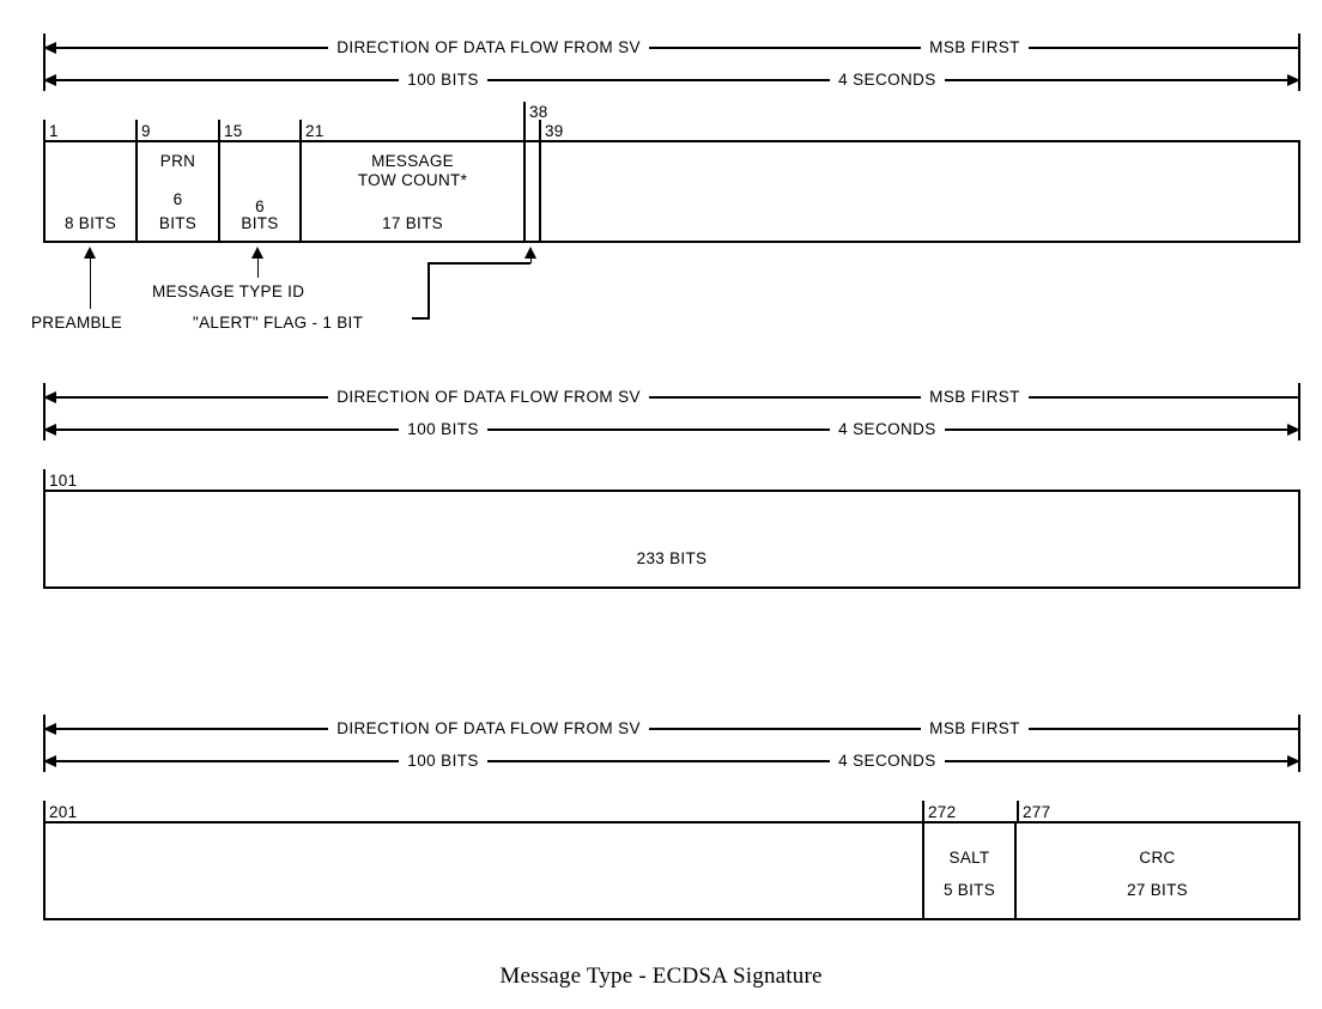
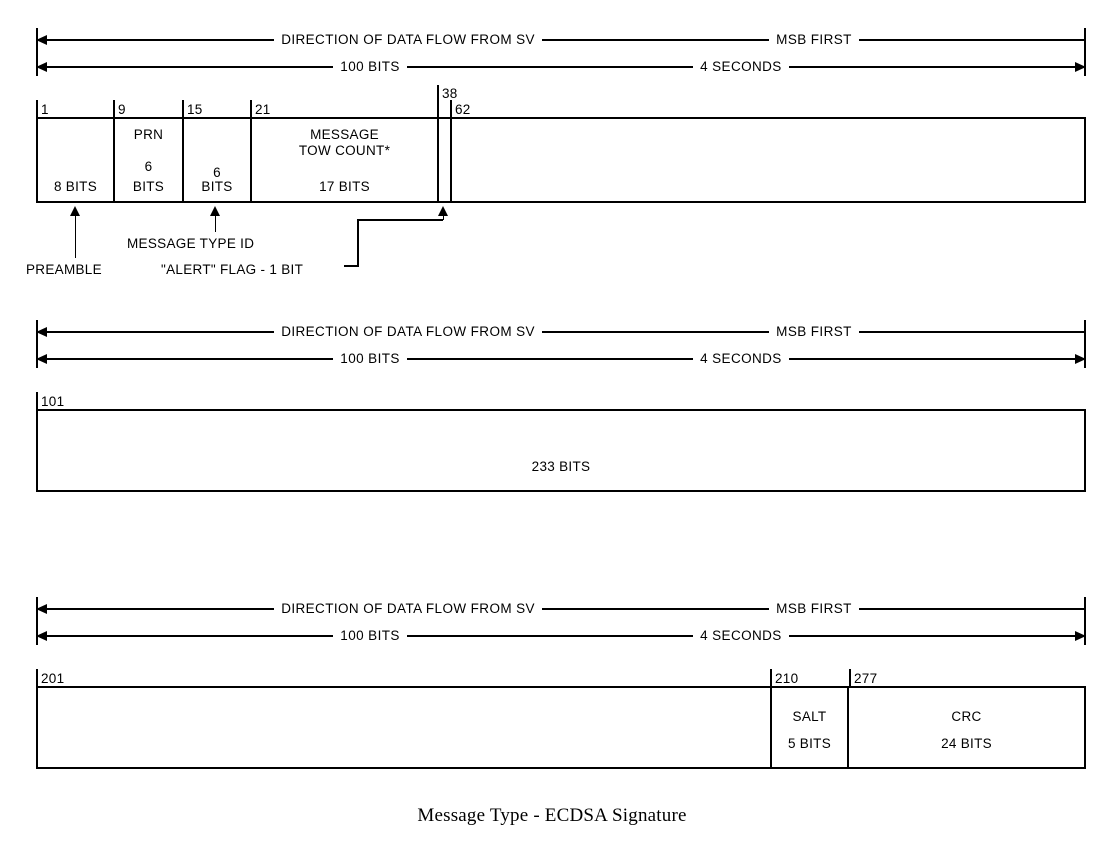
  DIRECTION OF DATA FLOW FROM SV
  MSB FIRST
  100 BITS
  4 SECONDS
  1
  9
  15
  21
  38
- 39
+ 62
  8 BITS
  PRN
  6
  BITS
  6
  BITS
  MESSAGE
  TOW COUNT*
  17 BITS
  PREAMBLE
  MESSAGE TYPE ID
  "ALERT" FLAG - 1 BIT
  DIRECTION OF DATA FLOW FROM SV
  MSB FIRST
  100 BITS
  4 SECONDS
  101
  233 BITS
  DIRECTION OF DATA FLOW FROM SV
  MSB FIRST
  100 BITS
  4 SECONDS
  201
- 272
+ 210
  277
  SALT
  5 BITS
  CRC
- 27 BITS
+ 24 BITS
  Message Type - ECDSA Signature
